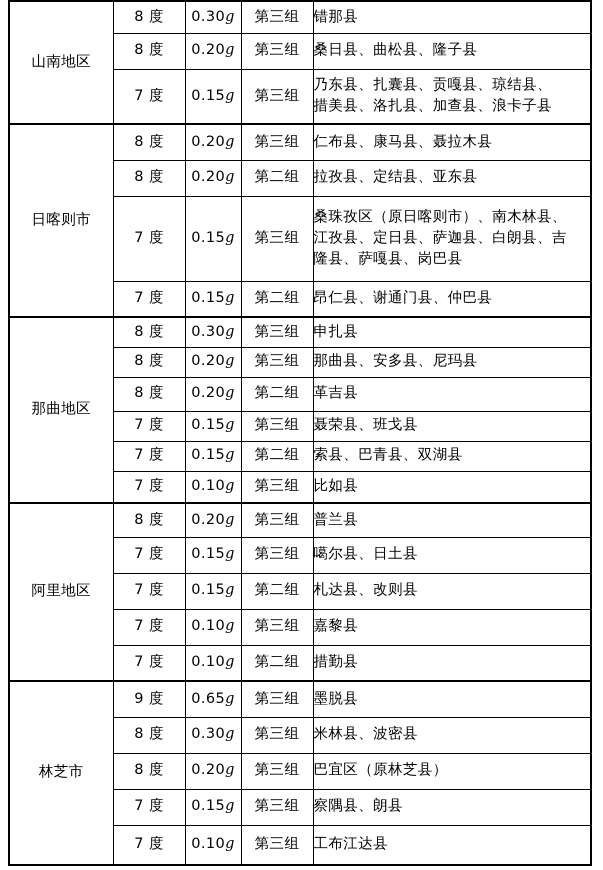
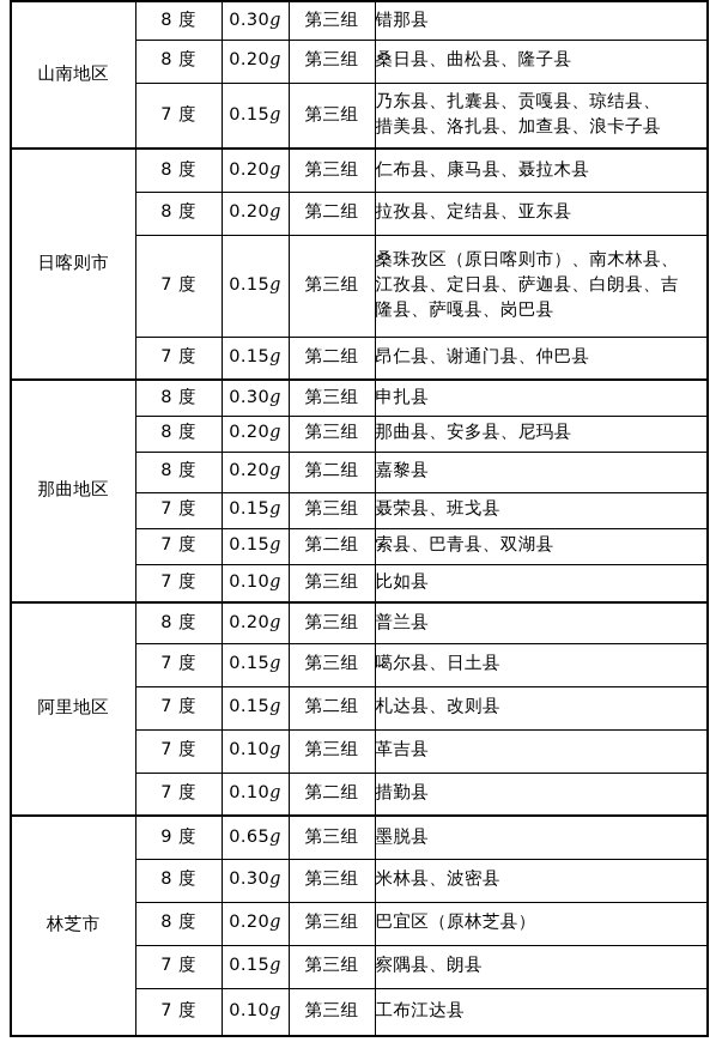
  山南地区	8 度	0.30g	第三组	错那县
  8 度	0.20g	第三组	桑日县、曲松县、隆子县
  7 度	0.15g	第三组	乃东县、扎囊县、贡嘎县、琼结县、 措美县、洛扎县、加查县、浪卡子县
  日喀则市	8 度	0.20g	第三组	仁布县、康马县、聂拉木县
  8 度	0.20g	第二组	拉孜县、定结县、亚东县
  7 度	0.15g	第三组	桑珠孜区（原日喀则市）、南木林县、 江孜县、定日县、萨迦县、白朗县、吉 隆县、萨嘎县、岗巴县
  7 度	0.15g	第二组	昂仁县、谢通门县、仲巴县
  那曲地区	8 度	0.30g	第三组	申扎县
  8 度	0.20g	第三组	那曲县、安多县、尼玛县
- 8 度	0.20g	第二组	革吉县
+ 8 度	0.20g	第二组	嘉黎县
  7 度	0.15g	第三组	聂荣县、班戈县
  7 度	0.15g	第二组	索县、巴青县、双湖县
  7 度	0.10g	第三组	比如县
  阿里地区	8 度	0.20g	第三组	普兰县
  7 度	0.15g	第三组	噶尔县、日土县
  7 度	0.15g	第二组	札达县、改则县
- 7 度	0.10g	第三组	嘉黎县
+ 7 度	0.10g	第三组	革吉县
  7 度	0.10g	第二组	措勤县
  林芝市	9 度	0.65g	第三组	墨脱县
  8 度	0.30g	第三组	米林县、波密县
  8 度	0.20g	第三组	巴宜区（原林芝县）
  7 度	0.15g	第三组	察隅县、朗县
  7 度	0.10g	第三组	工布江达县
